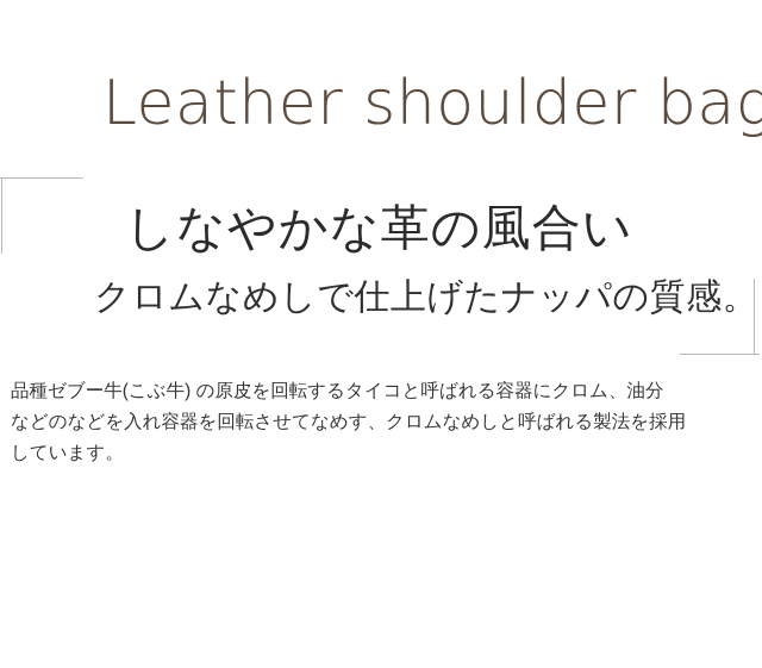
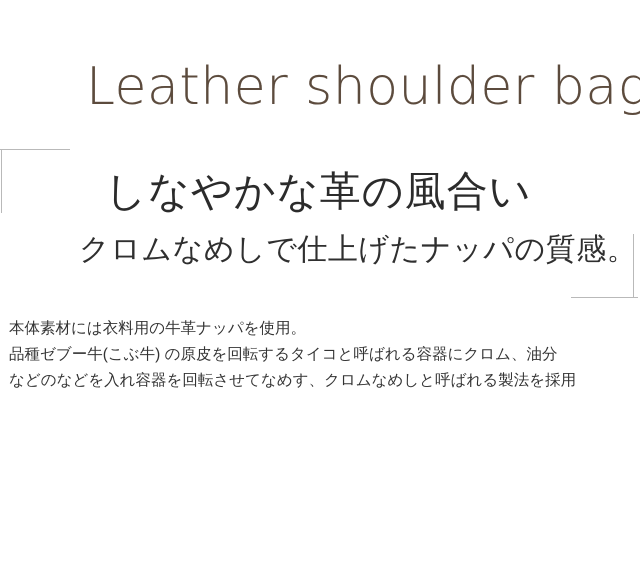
  Leather shoulder bag
  しなやかな革の風合い
  クロムなめしで仕上げたナッパの質感。
+ 本体素材には衣料用の牛革ナッパを使用。
  品種ゼブー牛(こぶ牛) の原皮を回転するタイコと呼ばれる容器にクロム、油分
  などのなどを入れ容器を回転させてなめす、クロムなめしと呼ばれる製法を採用
- しています。
